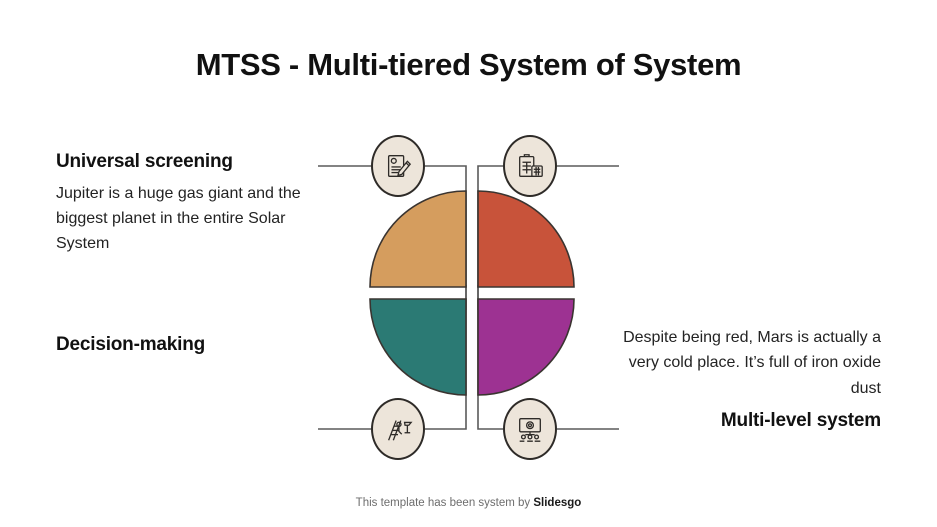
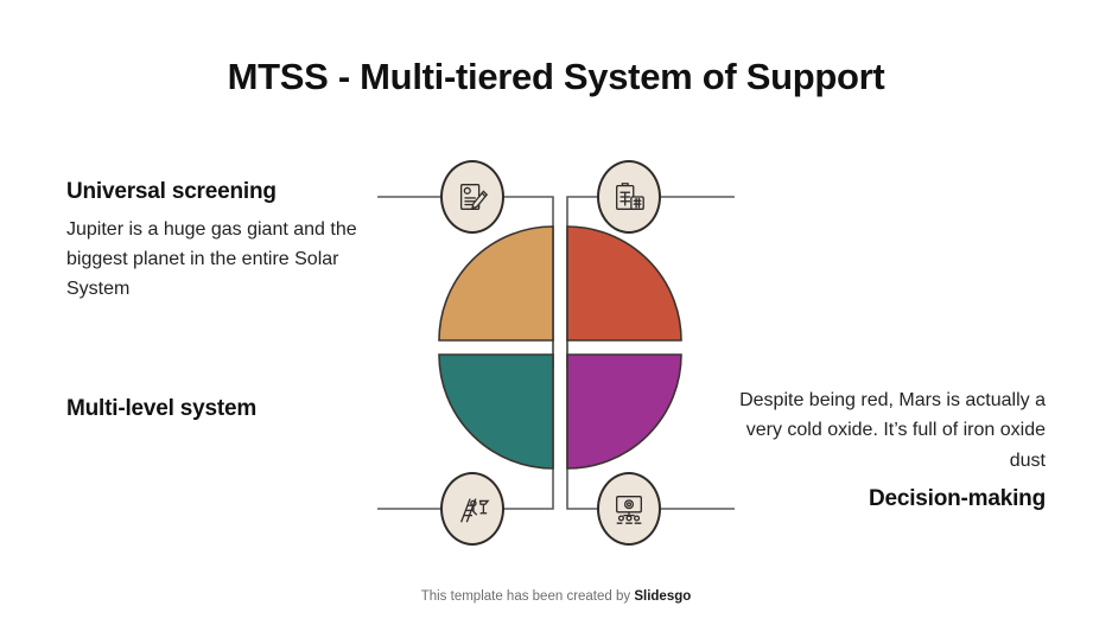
- MTSS - Multi-tiered System of System
+ MTSS - Multi-tiered System of Support
  Universal screening
  Jupiter is a huge gas giant and the biggest planet in the entire Solar System
- Decision-making
+ Multi-level system
- Despite being red, Mars is actually a very cold place. It’s full of iron oxide dust
+ Despite being red, Mars is actually a very cold oxide. It’s full of iron oxide dust
- Multi-level system
+ Decision-making
- This template has been system by Slidesgo
+ This template has been created by Slidesgo
